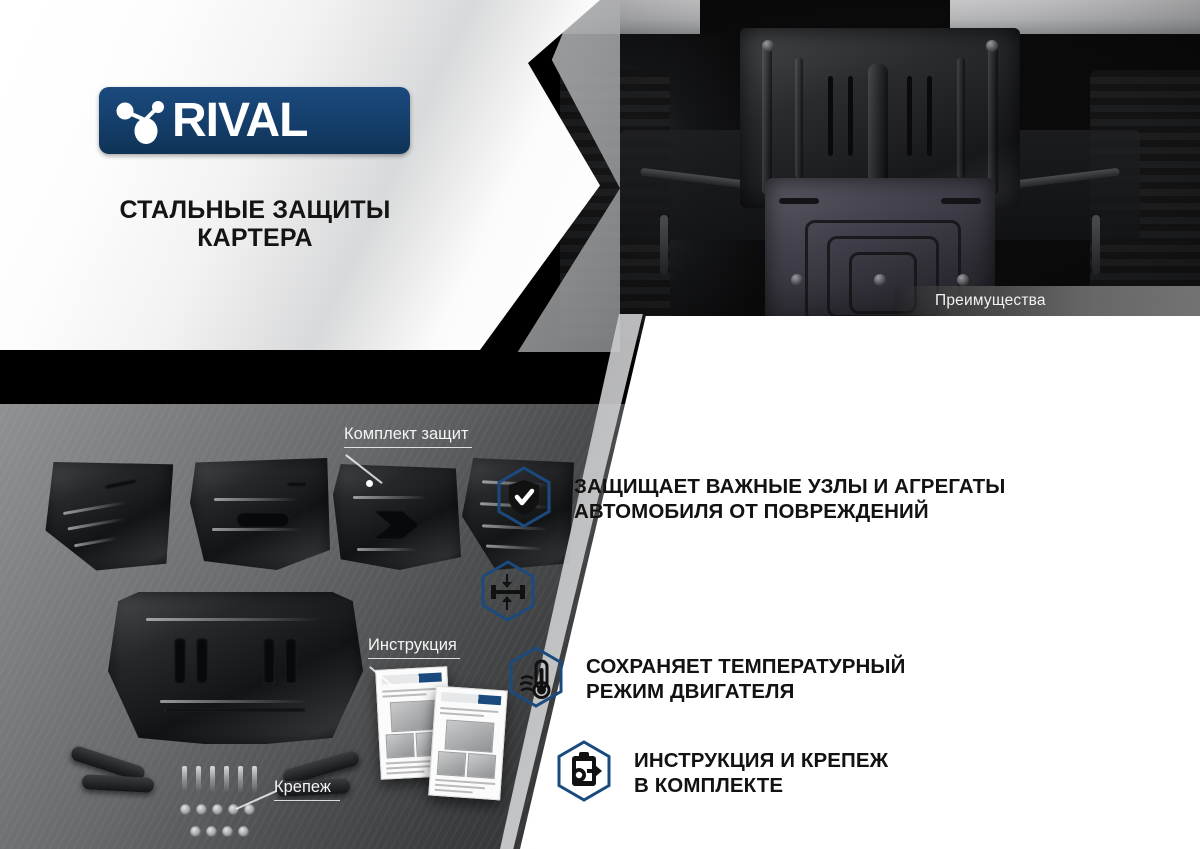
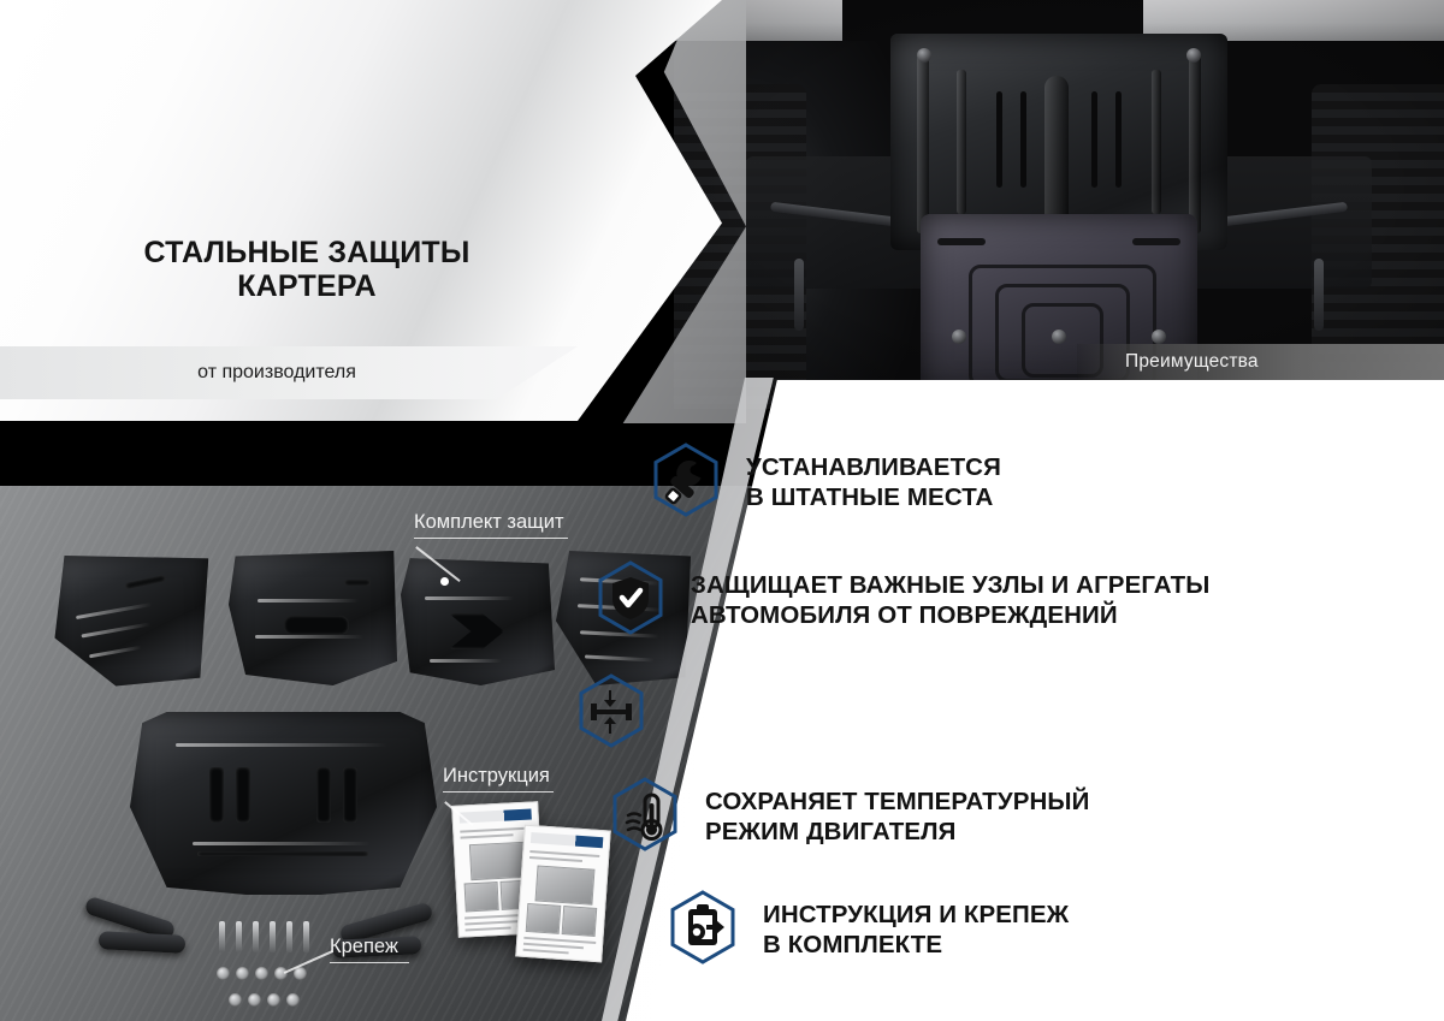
  Преимущества
- RIVAL
  СТАЛЬНЫЕ ЗАЩИТЫ
  КАРТЕРА
+ от производителя
  Комплект защит
  Инструкция
  Крепеж
+ УСТАНАВЛИВАЕТСЯ
+ В ШТАТНЫЕ МЕСТА
  ЗАЩИЩАЕТ ВАЖНЫЕ УЗЛЫ И АГРЕГАТЫ
  АВТОМОБИЛЯ ОТ ПОВРЕЖДЕНИЙ
  СОХРАНЯЕТ ТЕМПЕРАТУРНЫЙ
  РЕЖИМ ДВИГАТЕЛЯ
  ИНСТРУКЦИЯ И КРЕПЕЖ
  В КОМПЛЕКТЕ
